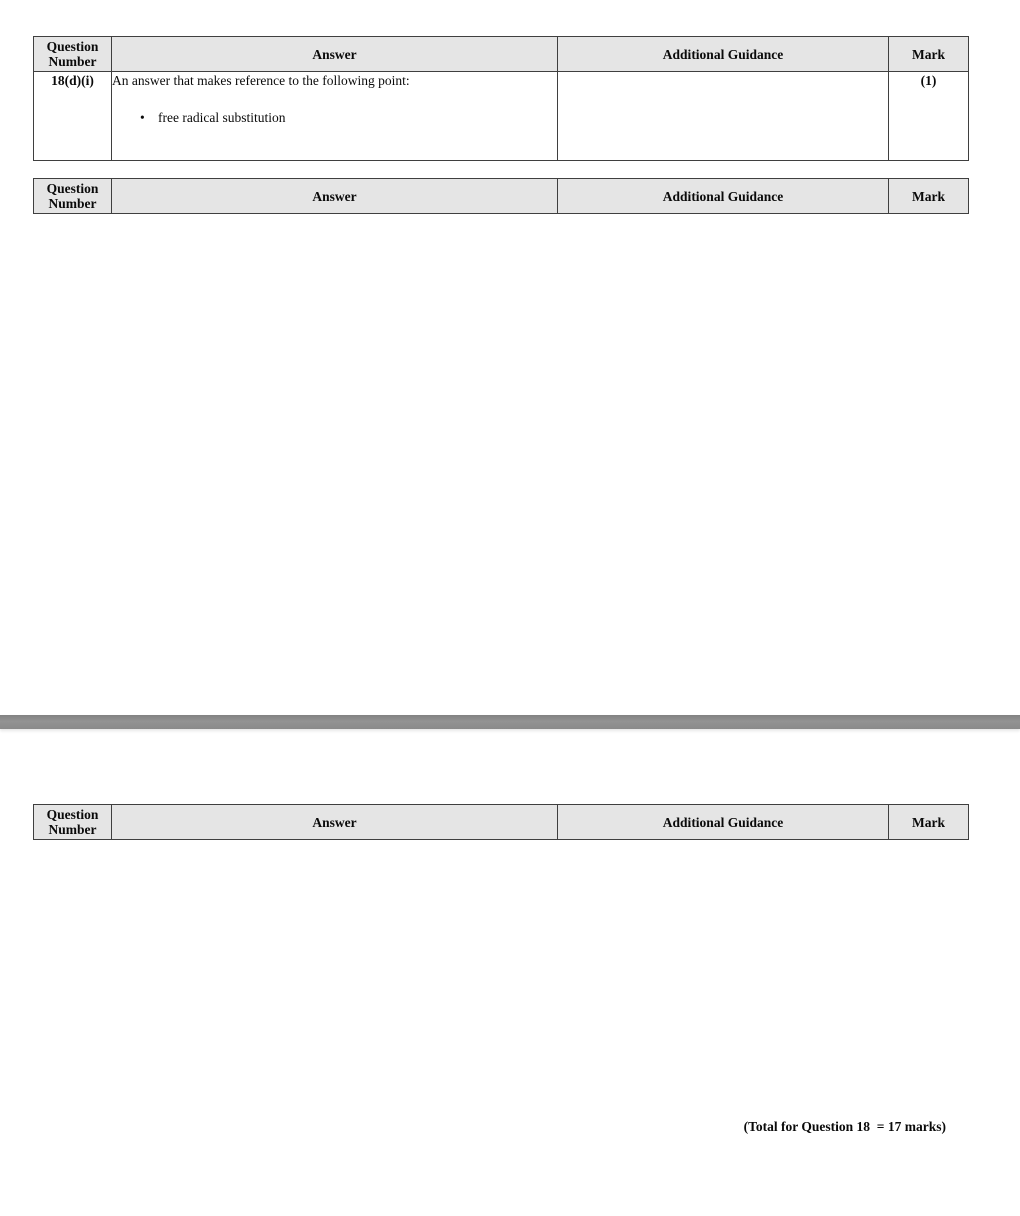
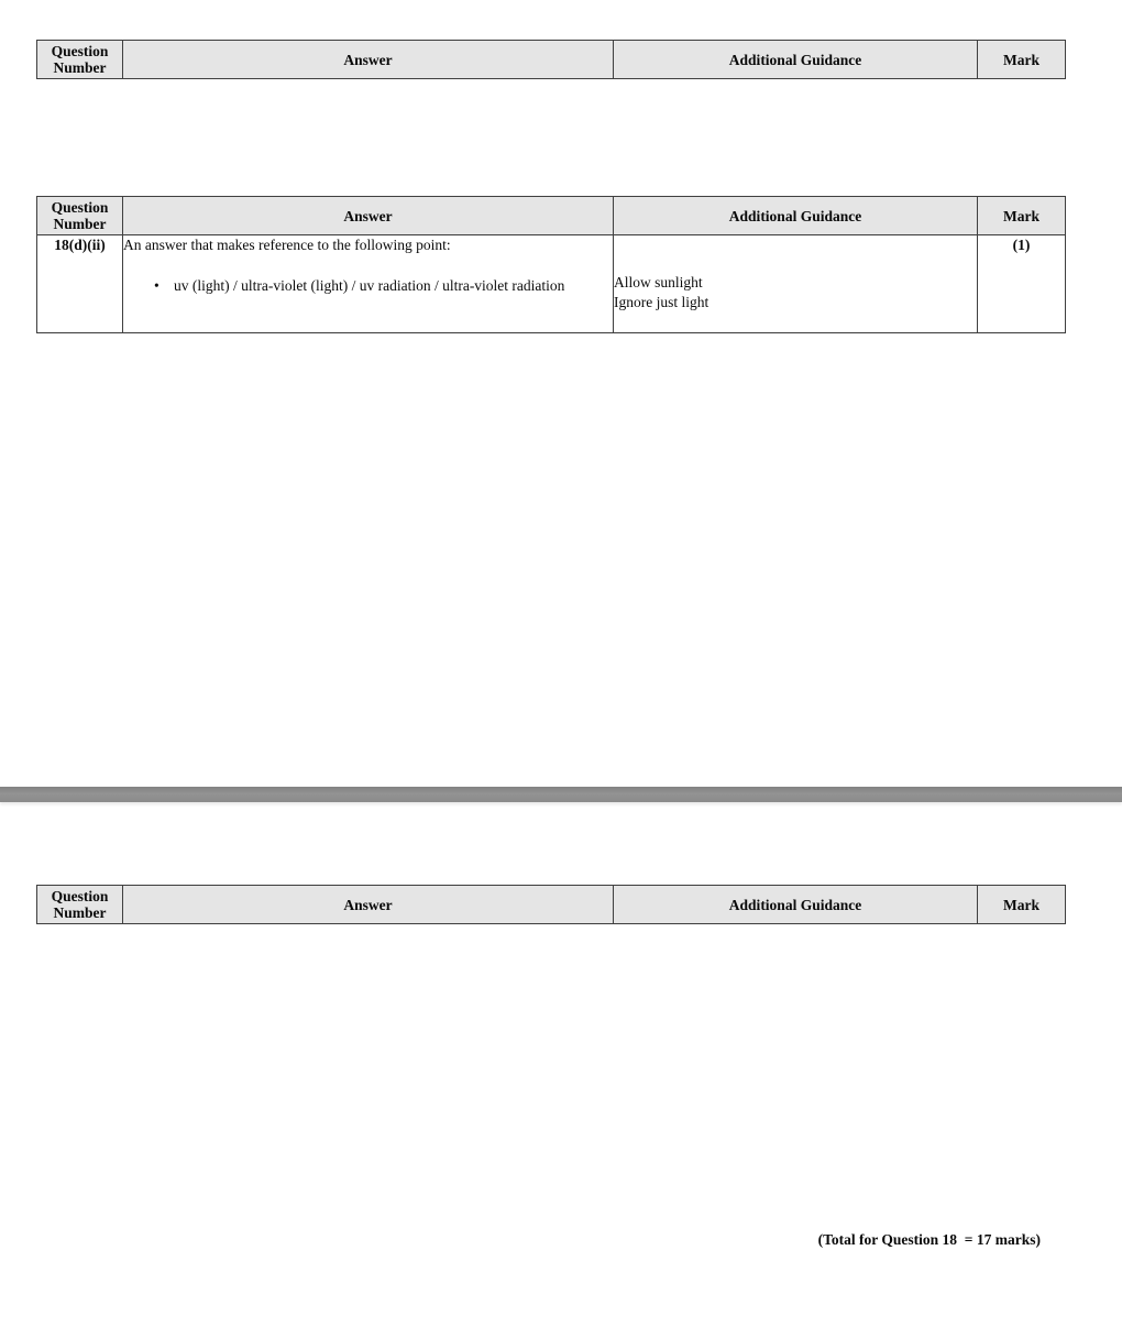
  Question Number	Answer	Additional Guidance	Mark
- 18(d)(i)	An answer that makes reference to the following point: free radical substitution		(1)
  Question Number	Answer	Additional Guidance	Mark
+ 18(d)(ii)	An answer that makes reference to the following point: uv (light) / ultra-violet (light) / uv radiation / ultra-violet radiation	Allow sunlight Ignore just light	(1)
  Question Number	Answer	Additional Guidance	Mark
  (Total for Question 18 = 17 marks)
